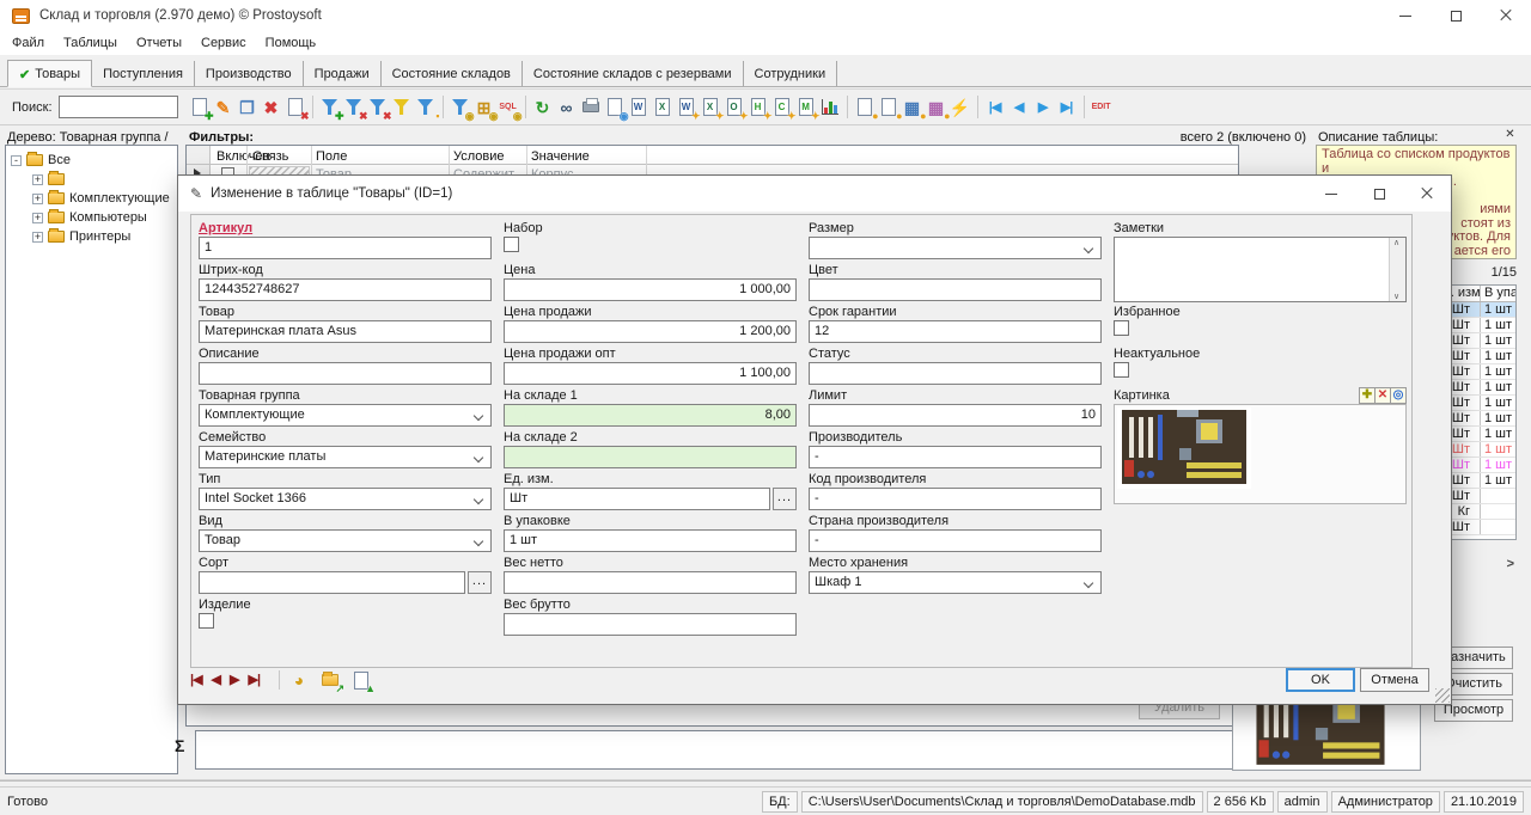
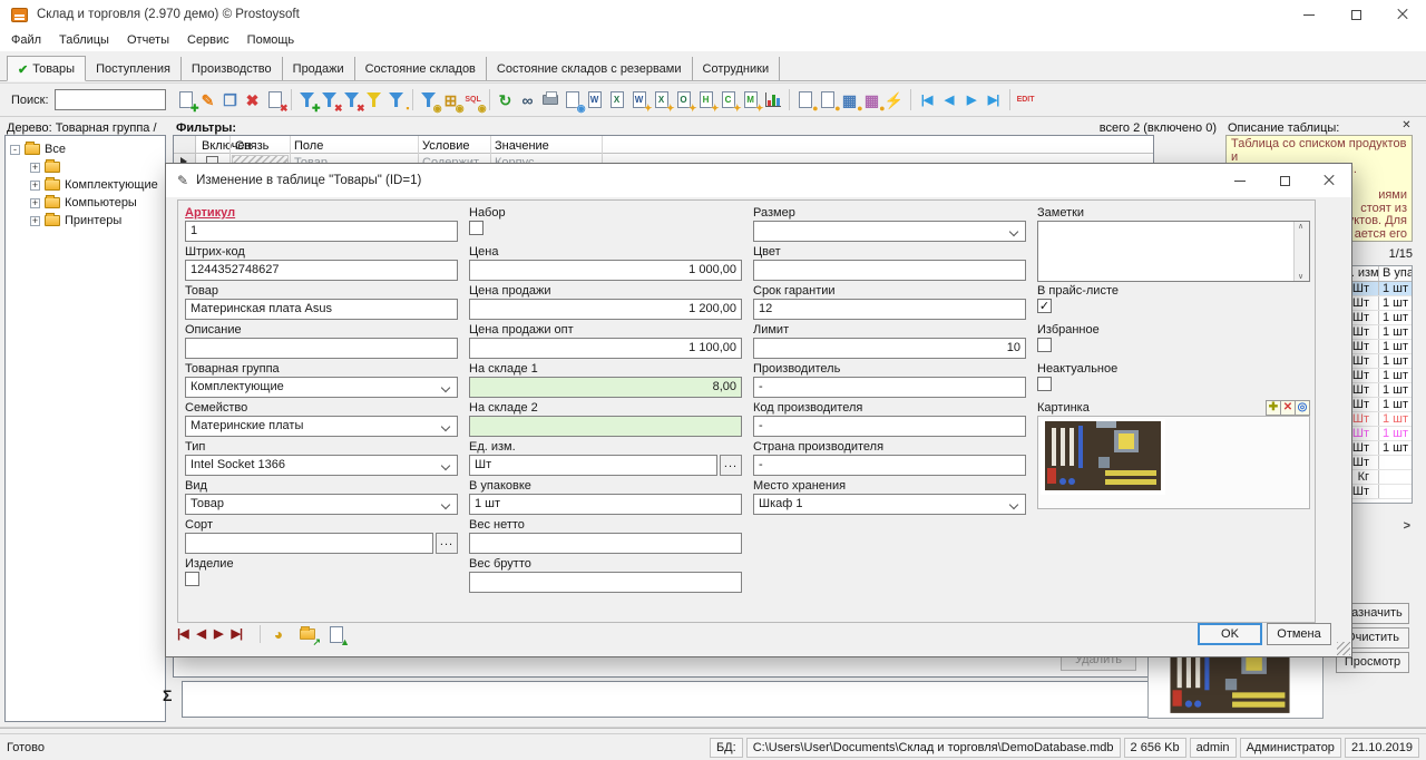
  Склад и торговля (2.970 демо) © Prostoysoft
  Файл
  Таблицы
  Отчеты
  Сервис
  Помощь
  ✔
  Товары
  Поступления
  Производство
  Продажи
  Состояние складов
  Состояние складов с резервами
  Сотрудники
  Поиск:
  ✚
  ✎
  ❐
  ✖
  ✖
  ✚
  ✖
  ✖
  ▪
  ◉
  ⊞
  ◉
  ◉
  ↻
  ∞
  ◉
  W
  X
  W
  ✦
  X
  ✦
  O
  ✦
  H
  ✦
  C
  ✦
  M
  ✦
  ●
  ●
  ▦
  ●
  ▦
  ●
  ⚡
  |◀
  ◀
  ▶
  ▶|
  Дерево: Товарная группа /
  Фильтры:
  всего 2 (включено 0)
  Описание таблицы:
  ✕
  -
  Все
  +
  +
  Комплектующие
  +
  Компьютеры
  +
  Принтеры
  Включен
  Связь
  Поле
  Условие
  Значение
  Σ
  Таблица со списком продуктов и
  иями
  стоят из
  ктов. Для
  ается его
  1/15
  Шт
  1 шт
  Шт
  1 шт
  Шт
  1 шт
  Шт
  1 шт
  Шт
  1 шт
  Шт
  1 шт
  Шт
  1 шт
  Шт
  1 шт
  Шт
  1 шт
  Шт
  1 шт
  Шт
  1 шт
  Шт
  1 шт
  Шт
  Кг
  Шт
  >
  Удалить
  азначить
  чистить
  Просмотр
  Готово
  БД:
  C:\Users\User\Documents\Склад и торговля\DemoDatabase.mdb
  2 656 Kb
  admin
  Администратор
  21.10.2019
  ✎
  Изменение в таблице "Товары" (ID=1)
  Артикул
  1
  Штрих-код
  1244352748627
  Товар
  Материнская плата Asus
  Описание
  Товарная группа
  Комплектующие
  Семейство
  Материнские платы
  Тип
  Intel Socket 1366
  Вид
  Товар
  Сорт
  ...
  Изделие
  Набор
  Цена
  1 000,00
  Цена продажи
  1 200,00
  Цена продажи опт
  1 100,00
  На складе 1
  8,00
  На складе 2
  Ед. изм.
  Шт
  ...
  В упаковке
  1 шт
  Вес нетто
  Вес брутто
  Размер
  Цвет
  Срок гарантии
  12
- Статус
  Лимит
  10
  Производитель
  -
  Код производителя
  -
  Страна производителя
  -
  Место хранения
  Шкаф 1
  Заметки
+ В прайс-листе
+ ✓
  Избранное
  Неактуальное
  Картинка
  ✚
  ✕
  ◎
  |◀
  ◀
  ▶
  ▶|
  ◕
  ↗
  ▲
  OK
  Отмена
